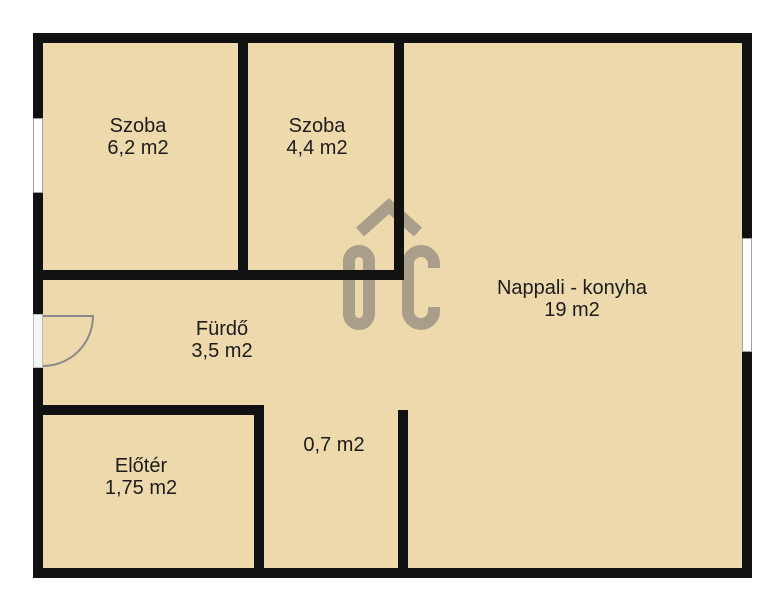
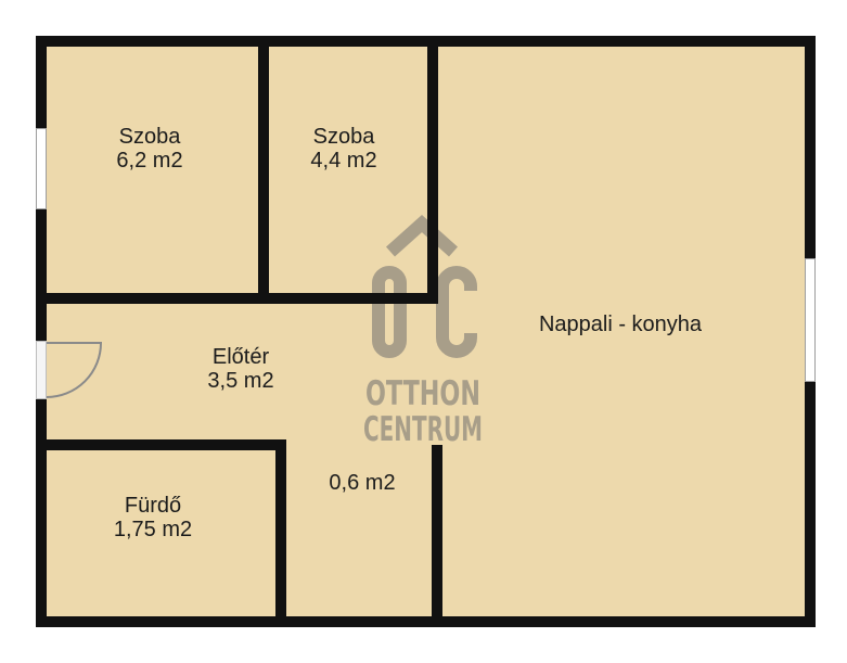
+ OTTHON
+ CENTRUM
  Szoba
  6,2 m2
  Szoba
  4,4 m2
  Nappali - konyha
- 19 m2
- Fürdő
+ Előtér
  3,5 m2
- Előtér
+ Fürdő
  1,75 m2
- 0,7 m2
+ 0,6 m2
